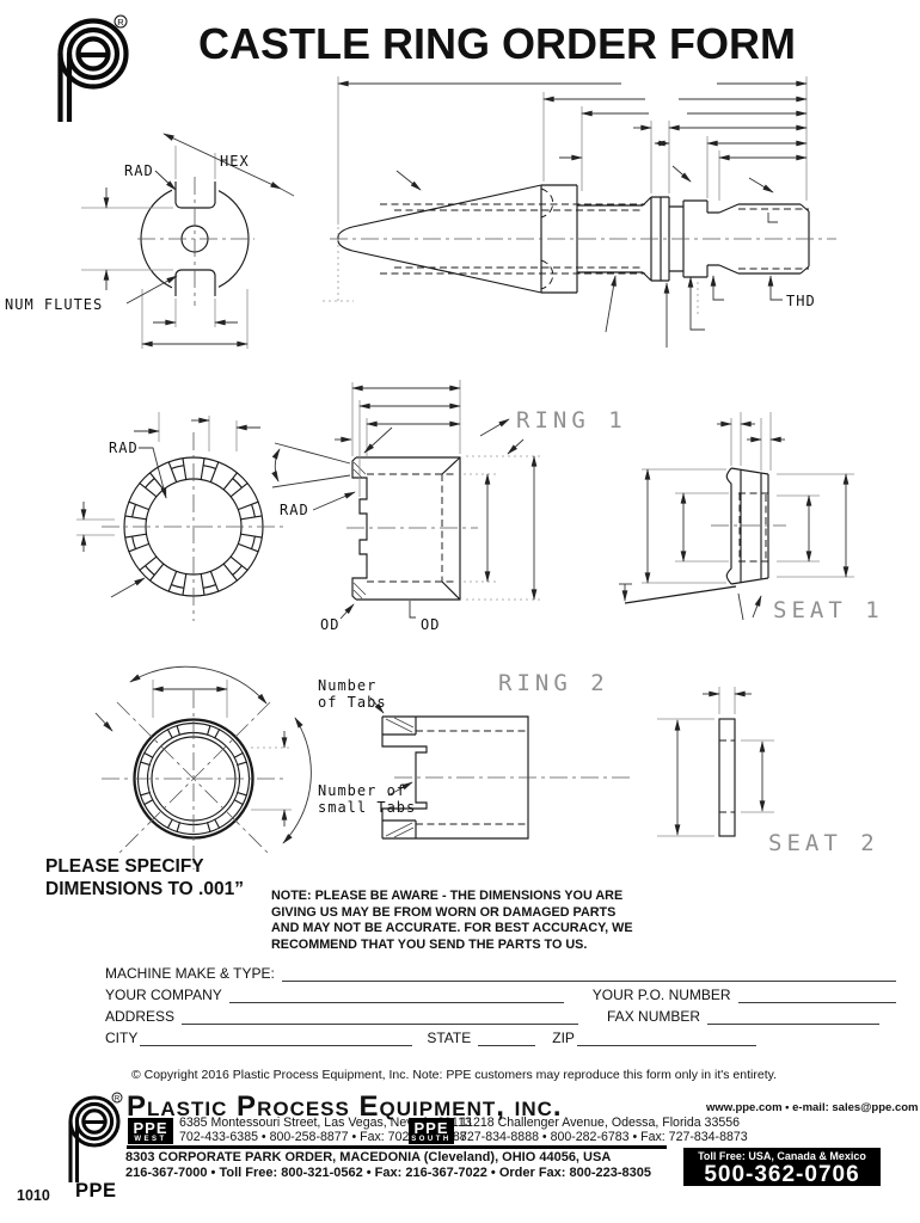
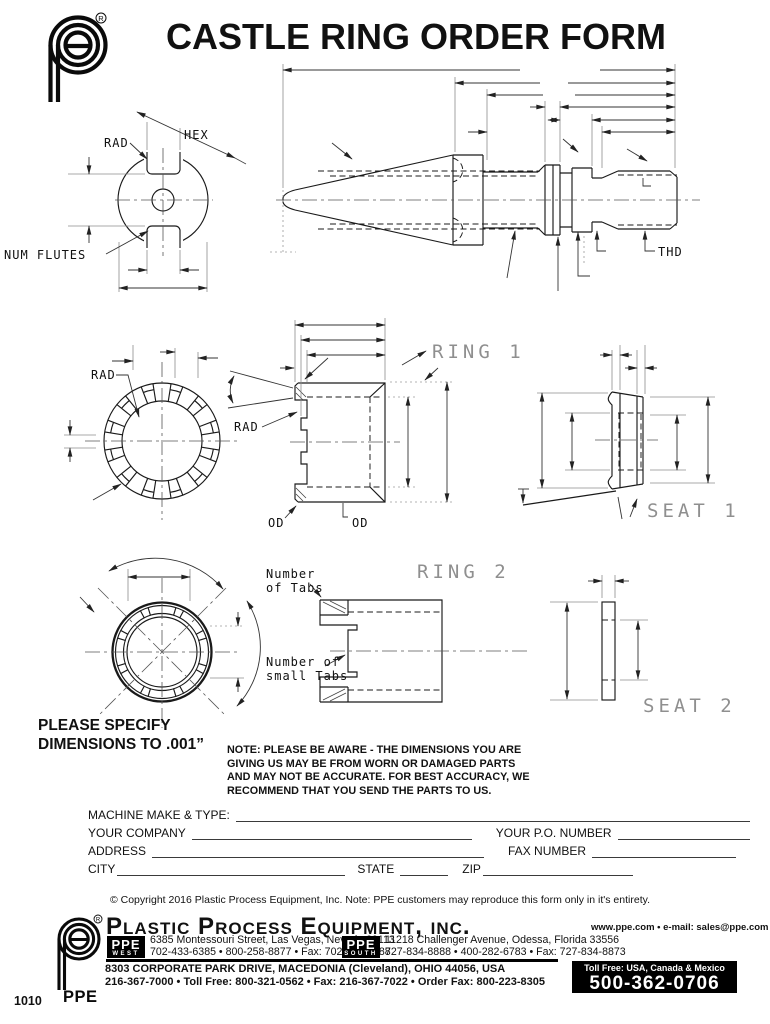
  RAD
  HEX
  NUM FLUTES
  THD
  RAD
  RAD
  OD
  OD
  RING 1
  SEAT 1
  Number
  of Tabs
  Number of
  small Tabs
  RING 2
  SEAT 2
  R
  CASTLE RING ORDER FORM
  PLEASE SPECIFY
  DIMENSIONS TO .001”
  NOTE: PLEASE BE AWARE - THE DIMENSIONS YOU ARE GIVING US MAY BE FROM WORN OR DAMAGED PARTS AND MAY NOT BE ACCURATE. FOR BEST ACCURACY, WE RECOMMEND THAT YOU SEND THE PARTS TO US.
  MACHINE MAKE & TYPE:
  YOUR COMPANY
  YOUR P.O. NUMBER
  ADDRESS
  FAX NUMBER
  CITY
  STATE
  ZIP
  © Copyright 2016 Plastic Process Equipment, Inc. Note: PPE customers may reproduce this form only in it's entirety.
  PPE
  Plastic Process Equipment, inc.
  www.ppe.com • e-mail: sales@ppe.com
  PPE
  6385 Montessouri Street, Las Vegas, Ne113
  702-433-6385 • 800-258-8877 • Fax: 70288
  PPE
  11218 Challenger Avenue, Odessa, Florida 33556
- 727-834-8888 • 800-282-6783 • Fax: 727-834-8873
+ 727-834-8888 • 400-282-6783 • Fax: 727-834-8873
- 8303 CORPORATE PARK ORDER, MACEDONIA (Cleveland), OHIO 44056, USA
+ 8303 CORPORATE PARK DRIVE, MACEDONIA (Cleveland), OHIO 44056, USA
  216-367-7000 • Toll Free: 800-321-0562 • Fax: 216-367-7022 • Order Fax: 800-223-8305
  Toll Free: USA, Canada & Mexico
  500-362-0706
  1010
